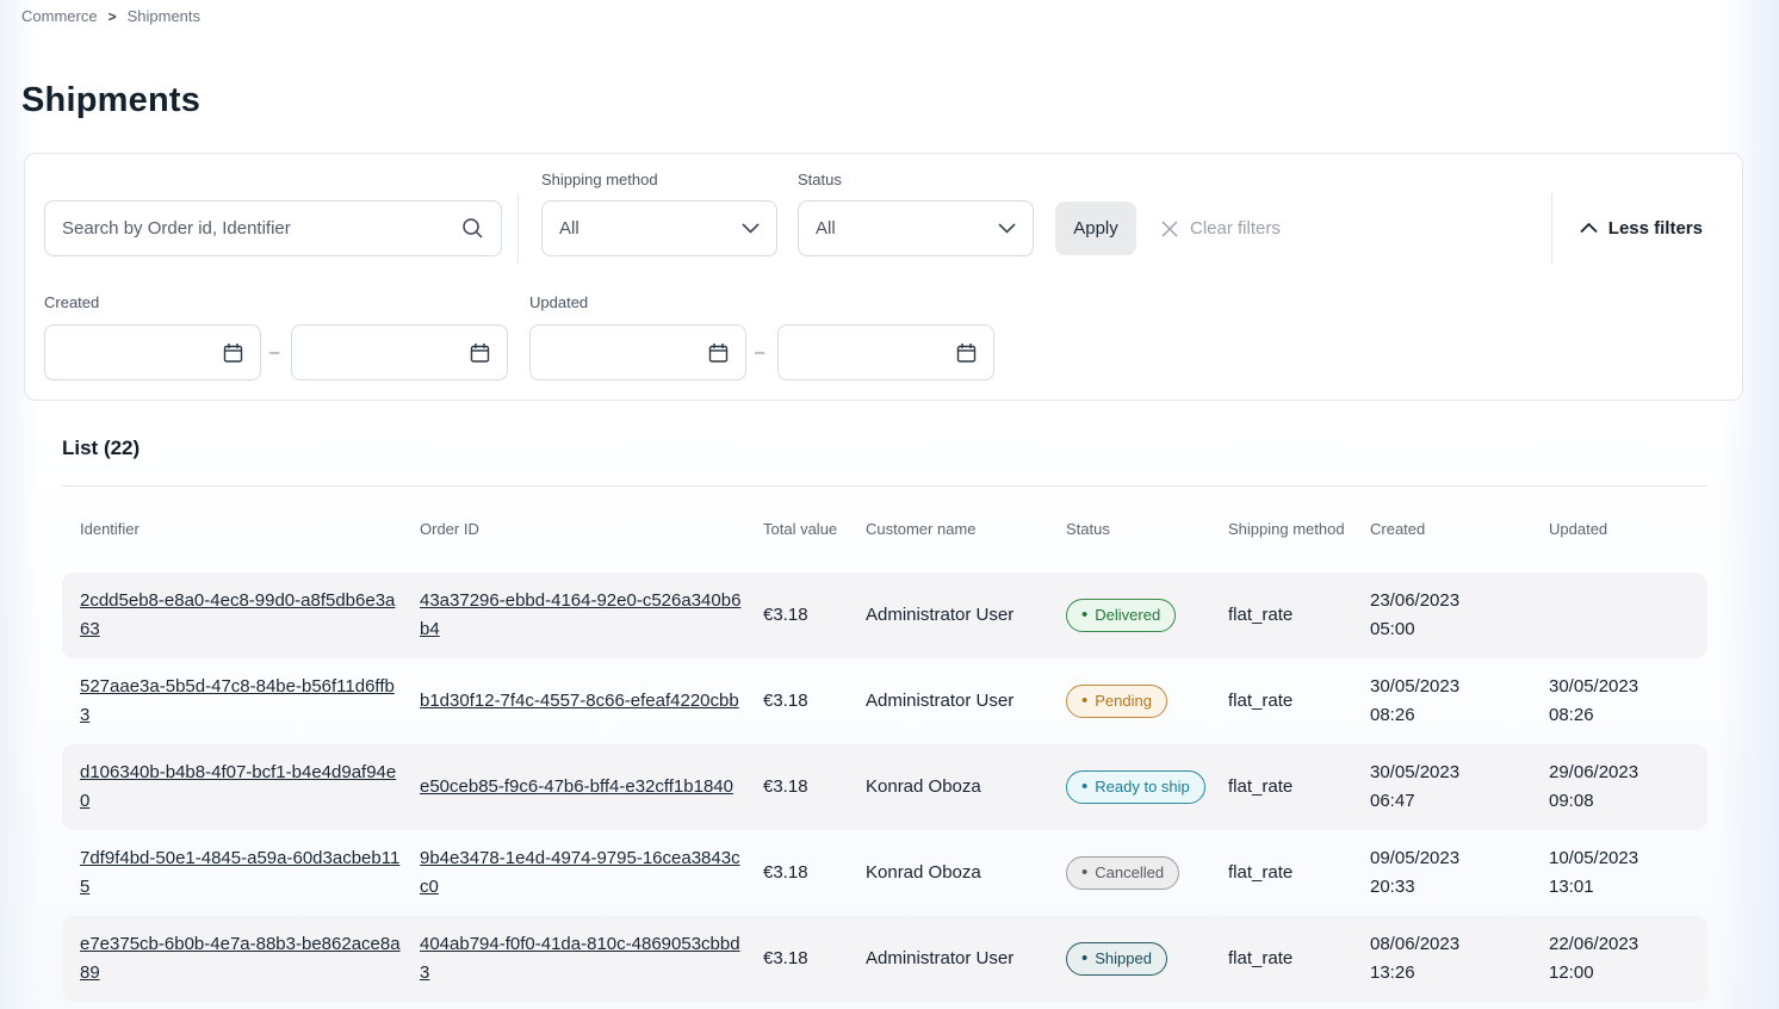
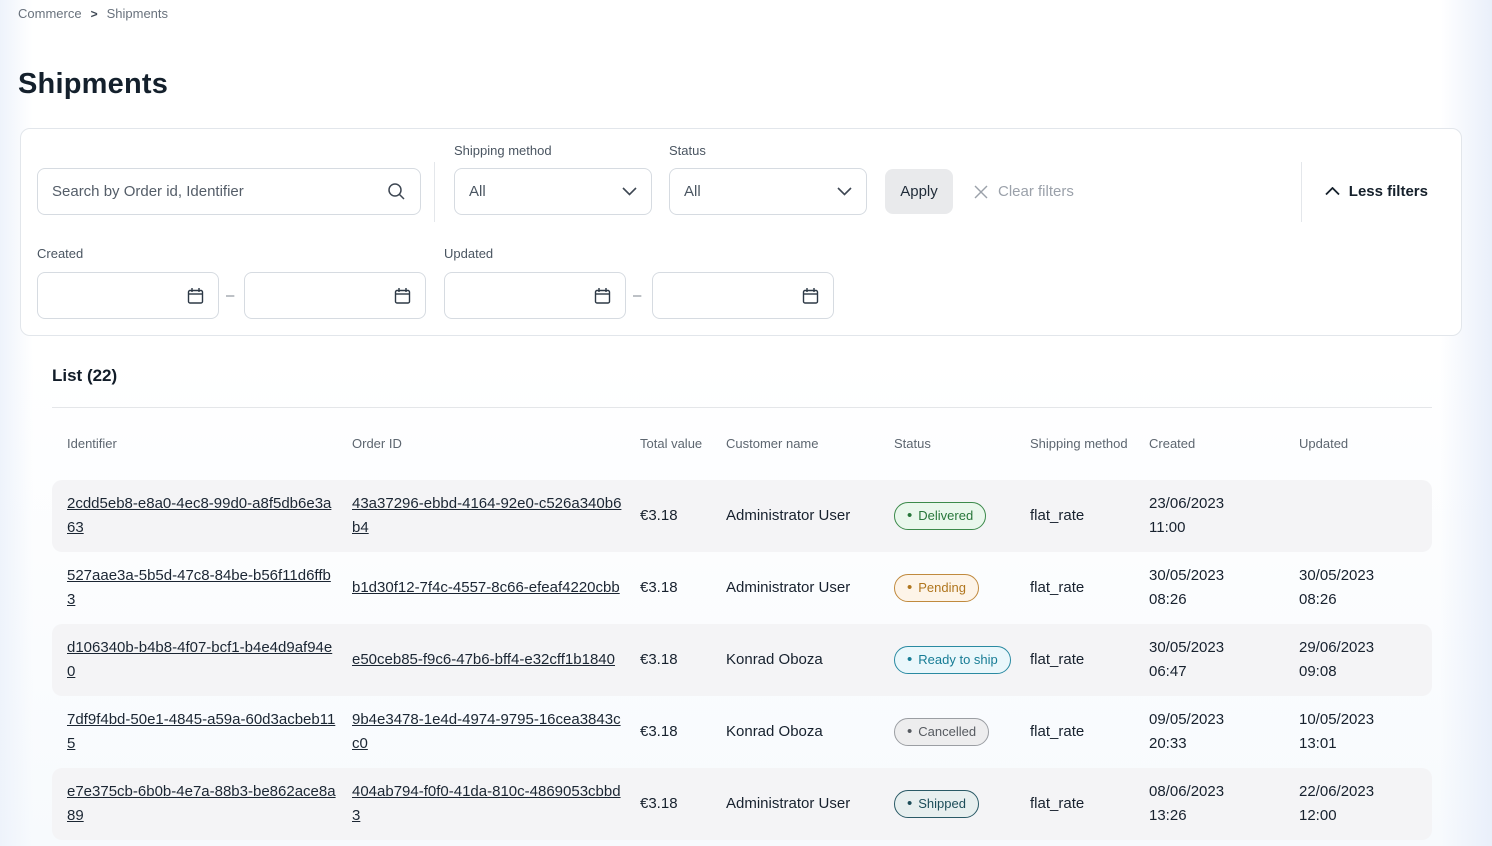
  Commerce
  >
  Shipments
  Shipments
  Search by Order id, Identifier
  Shipping method
  All
  Status
  All
  Apply
  Clear filters
  Less filters
  Created
  –
  Updated
  –
  List (22)
  Identifier
  Order ID
  Total value
  Customer name
  Status
  Shipping method
  Created
  Updated
  2cdd5eb8-e8a0-4ec8-99d0-a8f5db6e3a63
  43a37296-ebbd-4164-92e0-c526a340b6b4
  €3.18
  Administrator User
  •
  Delivered
  flat_rate
  23/06/2023
- 05:00
+ 11:00
  527aae3a-5b5d-47c8-84be-b56f11d6ffb3
  b1d30f12-7f4c-4557-8c66-efeaf4220cbb
  €3.18
  Administrator User
  •
  Pending
  flat_rate
  30/05/2023
  08:26
  30/05/2023
  08:26
  d106340b-b4b8-4f07-bcf1-b4e4d9af94e0
  e50ceb85-f9c6-47b6-bff4-e32cff1b1840
  €3.18
  Konrad Oboza
  •
  Ready to ship
  flat_rate
  30/05/2023
  06:47
  29/06/2023
  09:08
  7df9f4bd-50e1-4845-a59a-60d3acbeb115
  9b4e3478-1e4d-4974-9795-16cea3843cc0
  €3.18
  Konrad Oboza
  •
  Cancelled
  flat_rate
  09/05/2023
  20:33
  10/05/2023
  13:01
  e7e375cb-6b0b-4e7a-88b3-be862ace8a89
  404ab794-f0f0-41da-810c-4869053cbbd3
  €3.18
  Administrator User
  •
  Shipped
  flat_rate
  08/06/2023
  13:26
  22/06/2023
  12:00
